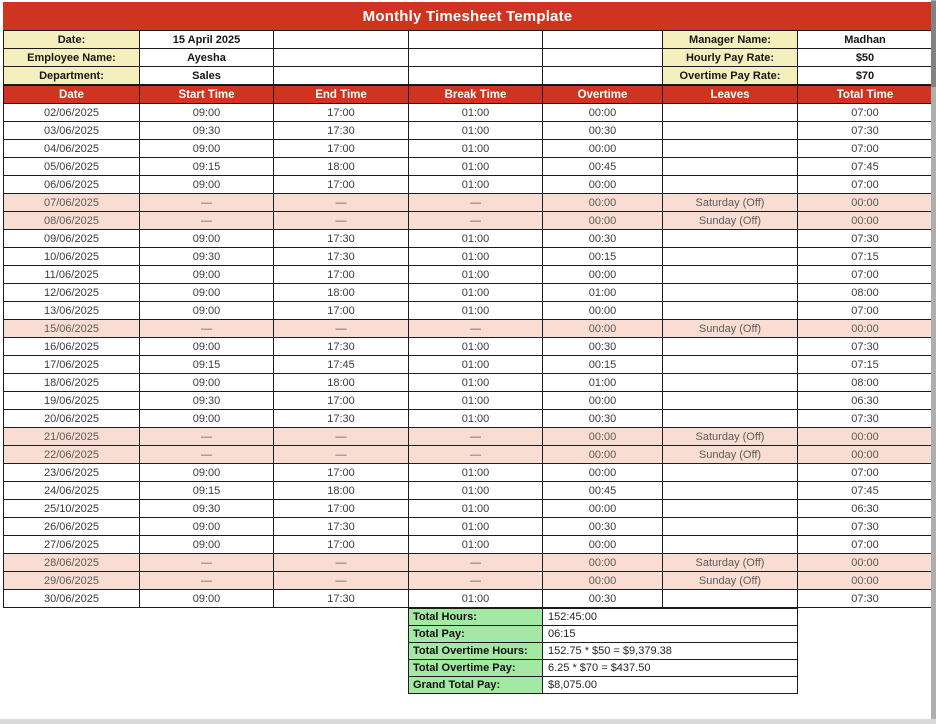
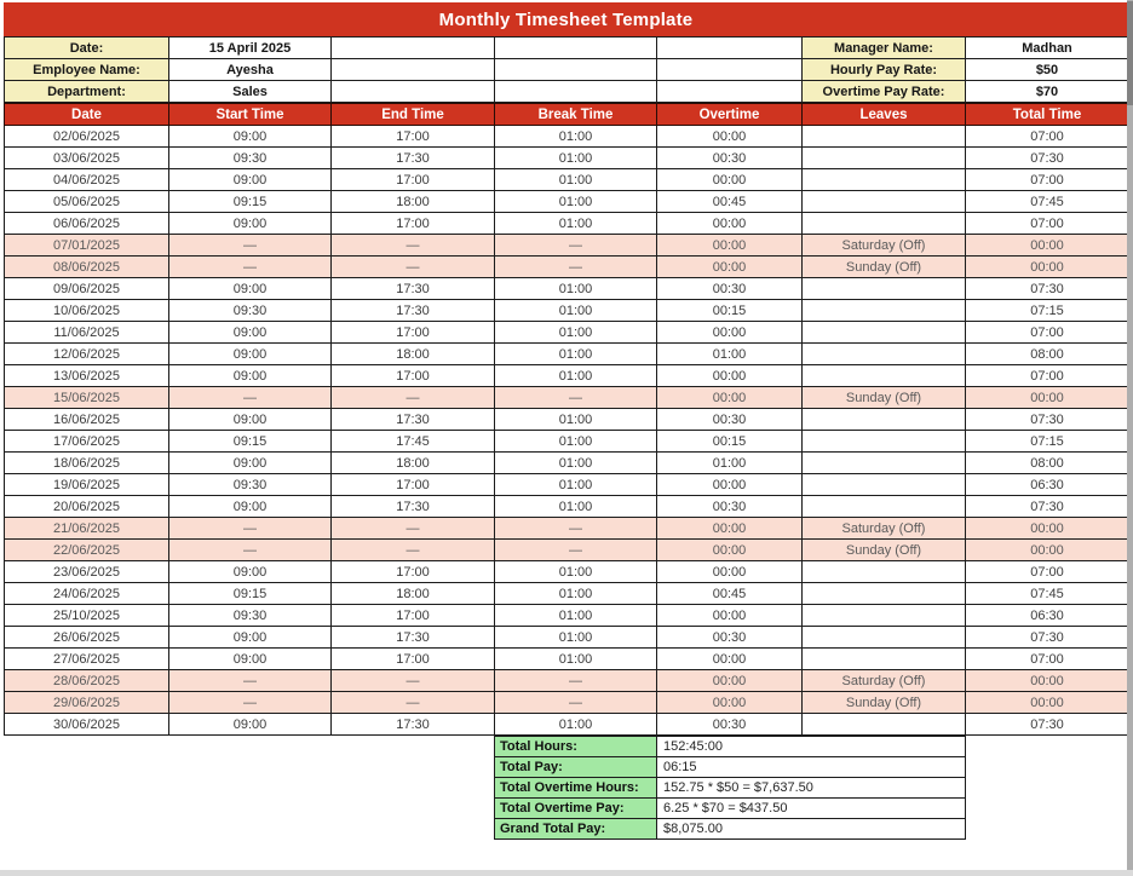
  Monthly Timesheet Template
  Date:	15 April 2025				Manager Name:	Madhan
  Employee Name:	Ayesha				Hourly Pay Rate:	$50
  Department:	Sales				Overtime Pay Rate:	$70
  Date	Start Time	End Time	Break Time	Overtime	Leaves	Total Time
  02/06/2025	09:00	17:00	01:00	00:00		07:00
  03/06/2025	09:30	17:30	01:00	00:30		07:30
  04/06/2025	09:00	17:00	01:00	00:00		07:00
  05/06/2025	09:15	18:00	01:00	00:45		07:45
  06/06/2025	09:00	17:00	01:00	00:00		07:00
- 07/06/2025	—	—	—	00:00	Saturday (Off)	00:00
+ 07/01/2025	—	—	—	00:00	Saturday (Off)	00:00
  08/06/2025	—	—	—	00:00	Sunday (Off)	00:00
  09/06/2025	09:00	17:30	01:00	00:30		07:30
  10/06/2025	09:30	17:30	01:00	00:15		07:15
  11/06/2025	09:00	17:00	01:00	00:00		07:00
  12/06/2025	09:00	18:00	01:00	01:00		08:00
  13/06/2025	09:00	17:00	01:00	00:00		07:00
  15/06/2025	—	—	—	00:00	Sunday (Off)	00:00
  16/06/2025	09:00	17:30	01:00	00:30		07:30
  17/06/2025	09:15	17:45	01:00	00:15		07:15
  18/06/2025	09:00	18:00	01:00	01:00		08:00
  19/06/2025	09:30	17:00	01:00	00:00		06:30
  20/06/2025	09:00	17:30	01:00	00:30		07:30
  21/06/2025	—	—	—	00:00	Saturday (Off)	00:00
  22/06/2025	—	—	—	00:00	Sunday (Off)	00:00
  23/06/2025	09:00	17:00	01:00	00:00		07:00
  24/06/2025	09:15	18:00	01:00	00:45		07:45
  25/10/2025	09:30	17:00	01:00	00:00		06:30
  26/06/2025	09:00	17:30	01:00	00:30		07:30
  27/06/2025	09:00	17:00	01:00	00:00		07:00
  28/06/2025	—	—	—	00:00	Saturday (Off)	00:00
  29/06/2025	—	—	—	00:00	Sunday (Off)	00:00
  30/06/2025	09:00	17:30	01:00	00:30		07:30
  Total Hours:	152:45:00
  Total Pay:	06:15
- Total Overtime Hours:	152.75 * $50 = $9,379.38
+ Total Overtime Hours:	152.75 * $50 = $7,637.50
  Total Overtime Pay:	6.25 * $70 = $437.50
  Grand Total Pay:	$8,075.00
